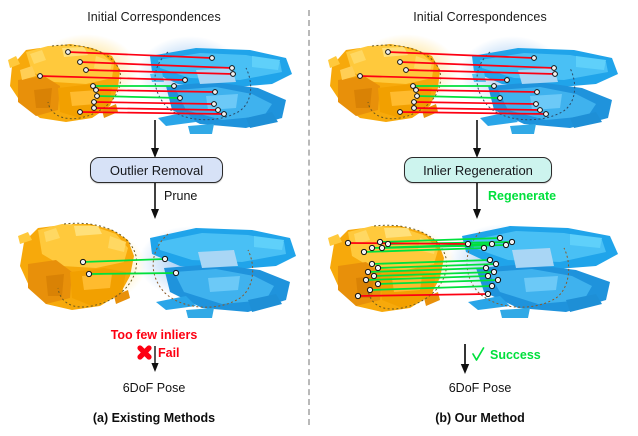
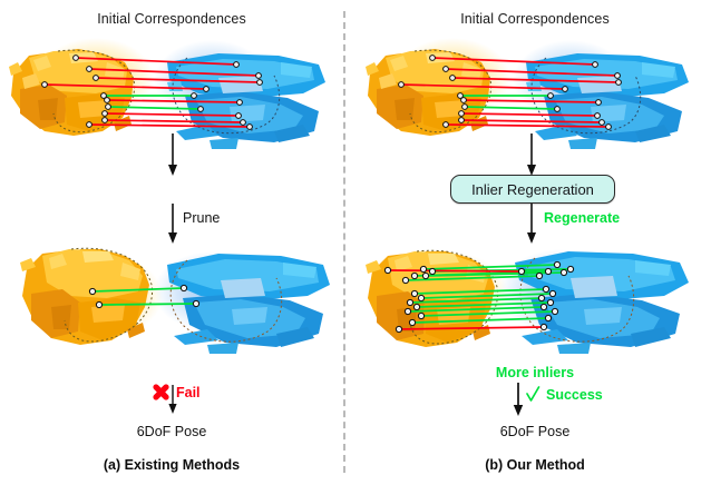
  Initial Correspondences
- Outlier Removal
  Prune
- Too few inliers
  Fail
  6DoF Pose
  (a) Existing Methods
  Initial Correspondences
  Inlier Regeneration
  Regenerate
+ More inliers
  Success
  6DoF Pose
  (b) Our Method
